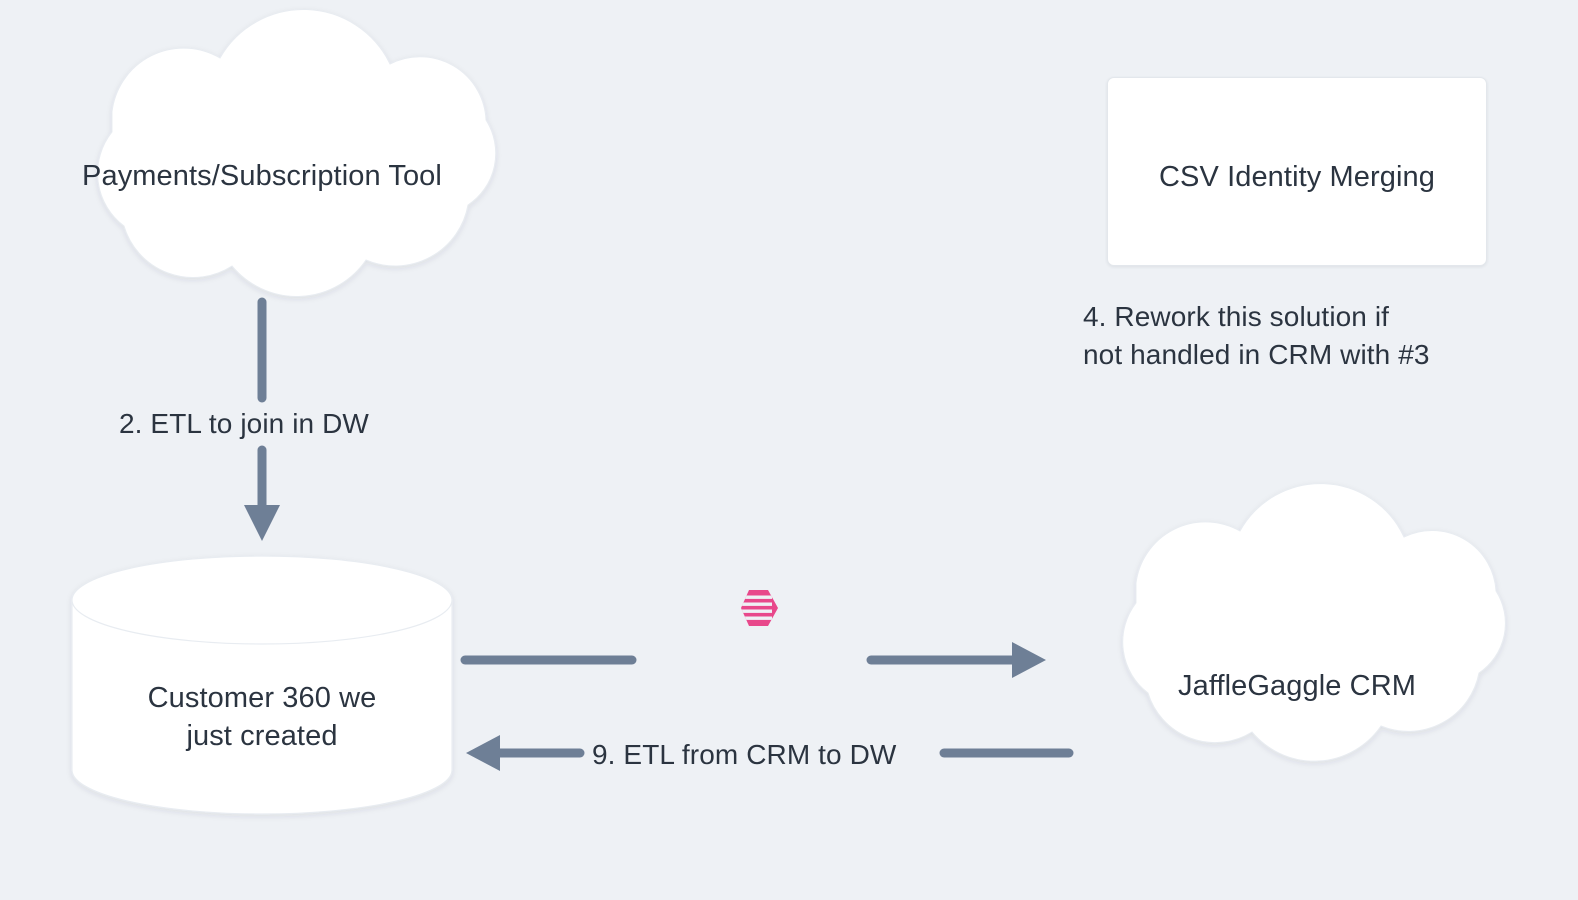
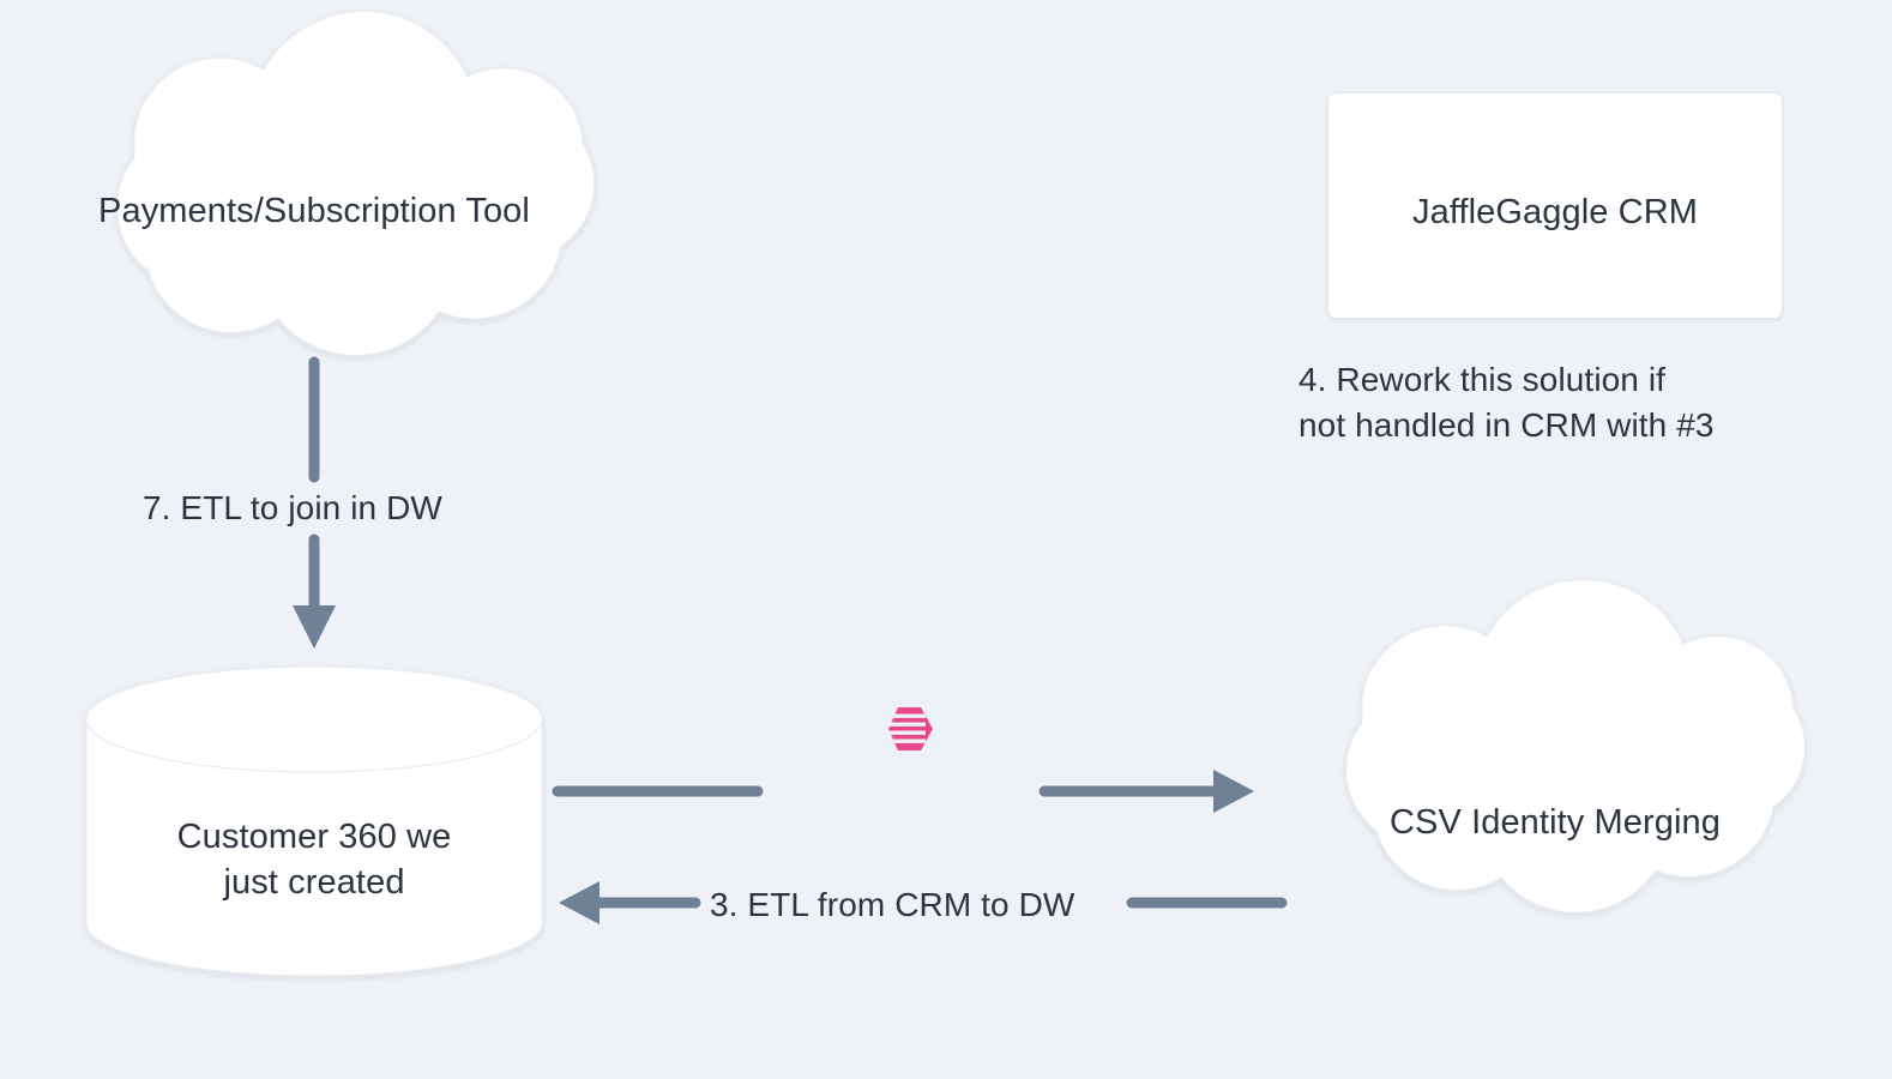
- CSV Identity Merging
+ JaffleGaggle CRM
  Payments/Subscription Tool
  Customer 360 we
  just created
- JaffleGaggle CRM
+ CSV Identity Merging
- 2. ETL to join in DW
+ 7. ETL to join in DW
- 9. ETL from CRM to DW
+ 3. ETL from CRM to DW
  4. Rework this solution if
  not handled in CRM with #3
